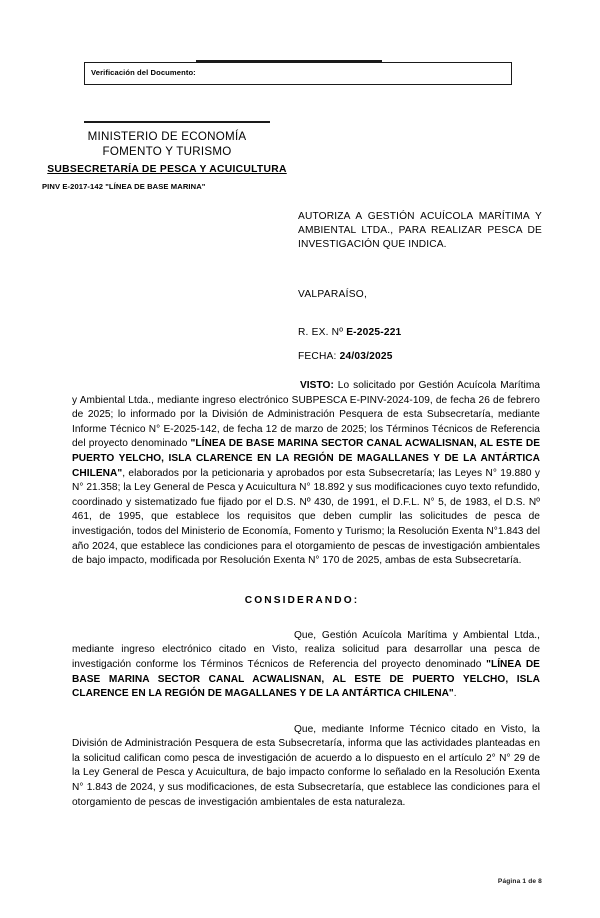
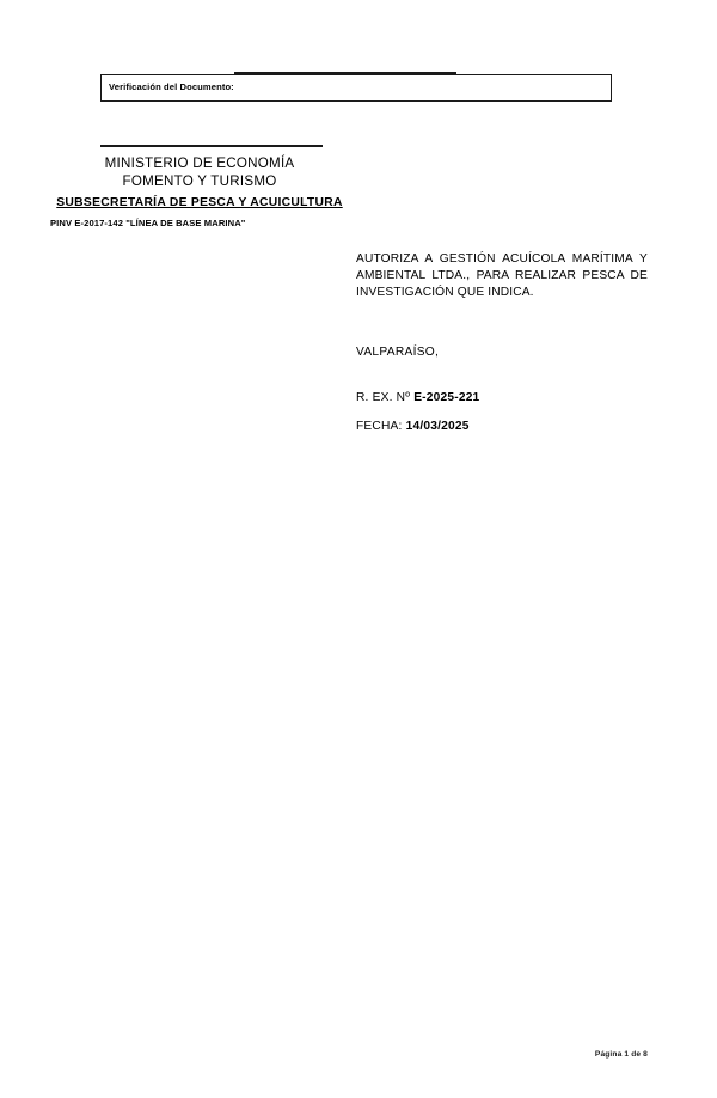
  Verificación del Documento:
  MINISTERIO DE ECONOMÍA
  FOMENTO Y TURISMO
  SUBSECRETARÍA DE PESCA Y ACUICULTURA
  PINV E-2017-142 "LÍNEA DE BASE MARINA"
  AUTORIZA A GESTIÓN ACUÍCOLA MARÍTIMA Y AMBIENTAL LTDA., PARA REALIZAR PESCA DE INVESTIGACIÓN QUE INDICA.
  VALPARAÍSO,
  R. EX. Nº E-2025-221
- FECHA: 24/03/2025
+ FECHA: 14/03/2025
- VISTO: Lo solicitado por Gestión Acuícola Marítima y Ambiental Ltda., mediante ingreso electrónico SUBPESCA E-PINV-2024-109, de fecha 26 de febrero de 2025; lo informado por la División de Administración Pesquera de esta Subsecretaría, mediante Informe Técnico N° E-2025-142, de fecha 12 de marzo de 2025; los Términos Técnicos de Referencia del proyecto denominado "LÍNEA DE BASE MARINA SECTOR CANAL ACWALISNAN, AL ESTE DE PUERTO YELCHO, ISLA CLARENCE EN LA REGIÓN DE MAGALLANES Y DE LA ANTÁRTICA CHILENA", elaborados por la peticionaria y aprobados por esta Subsecretaría; las Leyes N° 19.880 y N° 21.358; la Ley General de Pesca y Acuicultura N° 18.892 y sus modificaciones cuyo texto refundido, coordinado y sistematizado fue fijado por el D.S. Nº 430, de 1991, el D.F.L. N° 5, de 1983, el D.S. Nº 461, de 1995, que establece los requisitos que deben cumplir las solicitudes de pesca de investigación, todos del Ministerio de Economía, Fomento y Turismo; la Resolución Exenta N°1.843 del año 2024, que establece las condiciones para el otorgamiento de pescas de investigación ambientales de bajo impacto, modificada por Resolución Exenta N° 170 de 2025, ambas de esta Subsecretaría.
- CONSIDERANDO:
- Que, Gestión Acuícola Marítima y Ambiental Ltda., mediante ingreso electrónico citado en Visto, realiza solicitud para desarrollar una pesca de investigación conforme los Términos Técnicos de Referencia del proyecto denominado "LÍNEA DE BASE MARINA SECTOR CANAL ACWALISNAN, AL ESTE DE PUERTO YELCHO, ISLA CLARENCE EN LA REGIÓN DE MAGALLANES Y DE LA ANTÁRTICA CHILENA".
- Que, mediante Informe Técnico citado en Visto, la División de Administración Pesquera de esta Subsecretaría, informa que las actividades planteadas en la solicitud califican como pesca de investigación de acuerdo a lo dispuesto en el artículo 2° N° 29 de la Ley General de Pesca y Acuicultura, de bajo impacto conforme lo señalado en la Resolución Exenta N° 1.843 de 2024, y sus modificaciones, de esta Subsecretaría, que establece las condiciones para el otorgamiento de pescas de investigación ambientales de esta naturaleza.
